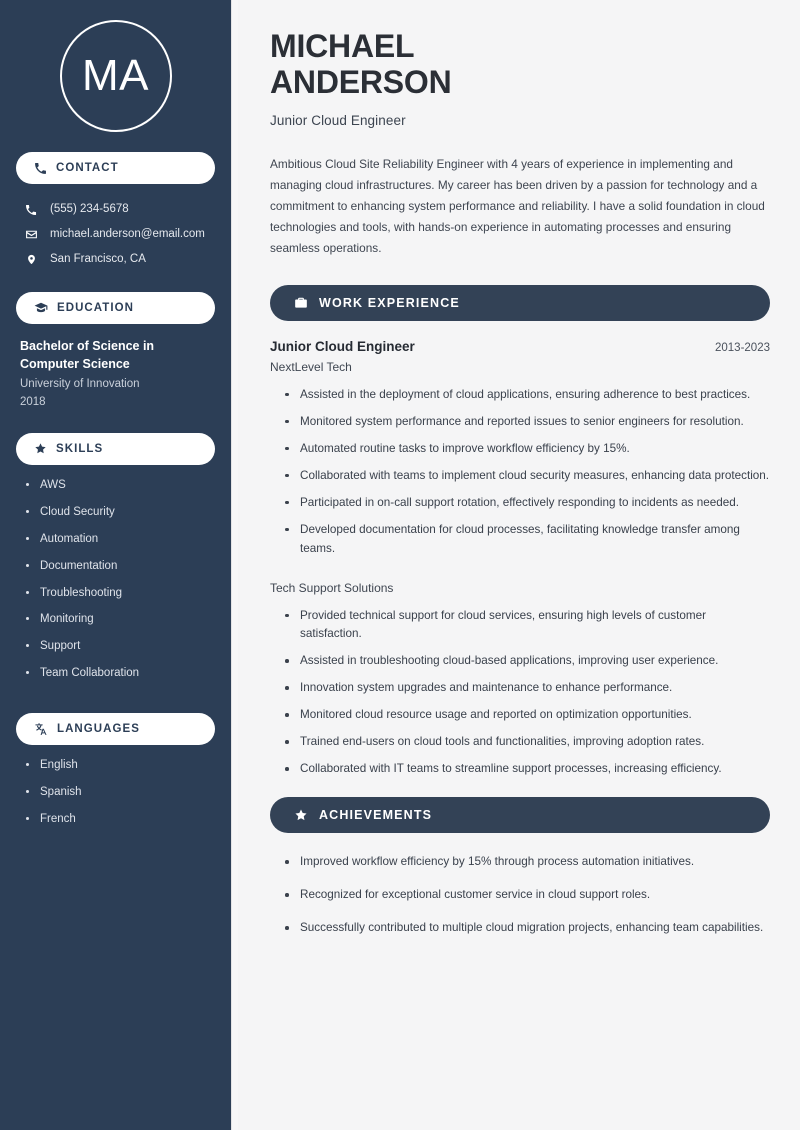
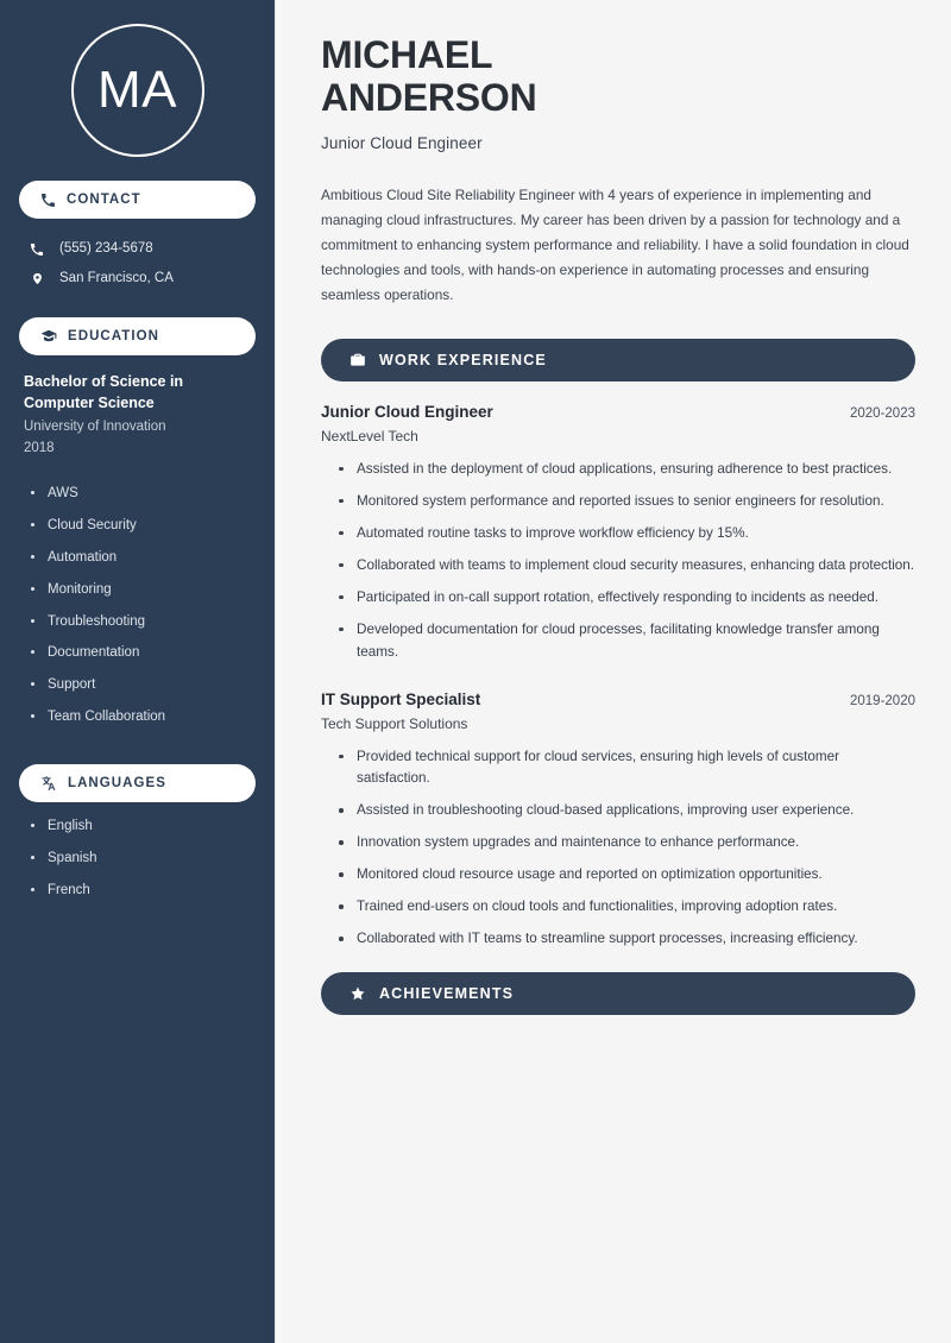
  MA
  CONTACT
  (555) 234-5678
- michael.anderson@email.com
  San Francisco, CA
  EDUCATION
  Bachelor of Science in Computer Science
  University of Innovation
  2018
- SKILLS
  AWS
  Cloud Security
  Automation
- Documentation
+ Monitoring
  Troubleshooting
- Monitoring
+ Documentation
  Support
  Team Collaboration
  LANGUAGES
  English
  Spanish
  French
  MICHAEL
  ANDERSON
  Junior Cloud Engineer
  Ambitious Cloud Site Reliability Engineer with 4 years of experience in implementing and managing cloud infrastructures. My career has been driven by a passion for technology and a commitment to enhancing system performance and reliability. I have a solid foundation in cloud technologies and tools, with hands-on experience in automating processes and ensuring seamless operations.
  WORK EXPERIENCE
  Junior Cloud Engineer
- 2013-2023
+ 2020-2023
  NextLevel Tech
  Assisted in the deployment of cloud applications, ensuring adherence to best practices.
  Monitored system performance and reported issues to senior engineers for resolution.
  Automated routine tasks to improve workflow efficiency by 15%.
  Collaborated with teams to implement cloud security measures, enhancing data protection.
  Participated in on-call support rotation, effectively responding to incidents as needed.
  Developed documentation for cloud processes, facilitating knowledge transfer among teams.
+ IT Support Specialist
+ 2019-2020
  Tech Support Solutions
  Provided technical support for cloud services, ensuring high levels of customer satisfaction.
  Assisted in troubleshooting cloud-based applications, improving user experience.
  Innovation system upgrades and maintenance to enhance performance.
  Monitored cloud resource usage and reported on optimization opportunities.
  Trained end-users on cloud tools and functionalities, improving adoption rates.
  Collaborated with IT teams to streamline support processes, increasing efficiency.
  ACHIEVEMENTS
- Improved workflow efficiency by 15% through process automation initiatives.
- Recognized for exceptional customer service in cloud support roles.
- Successfully contributed to multiple cloud migration projects, enhancing team capabilities.
